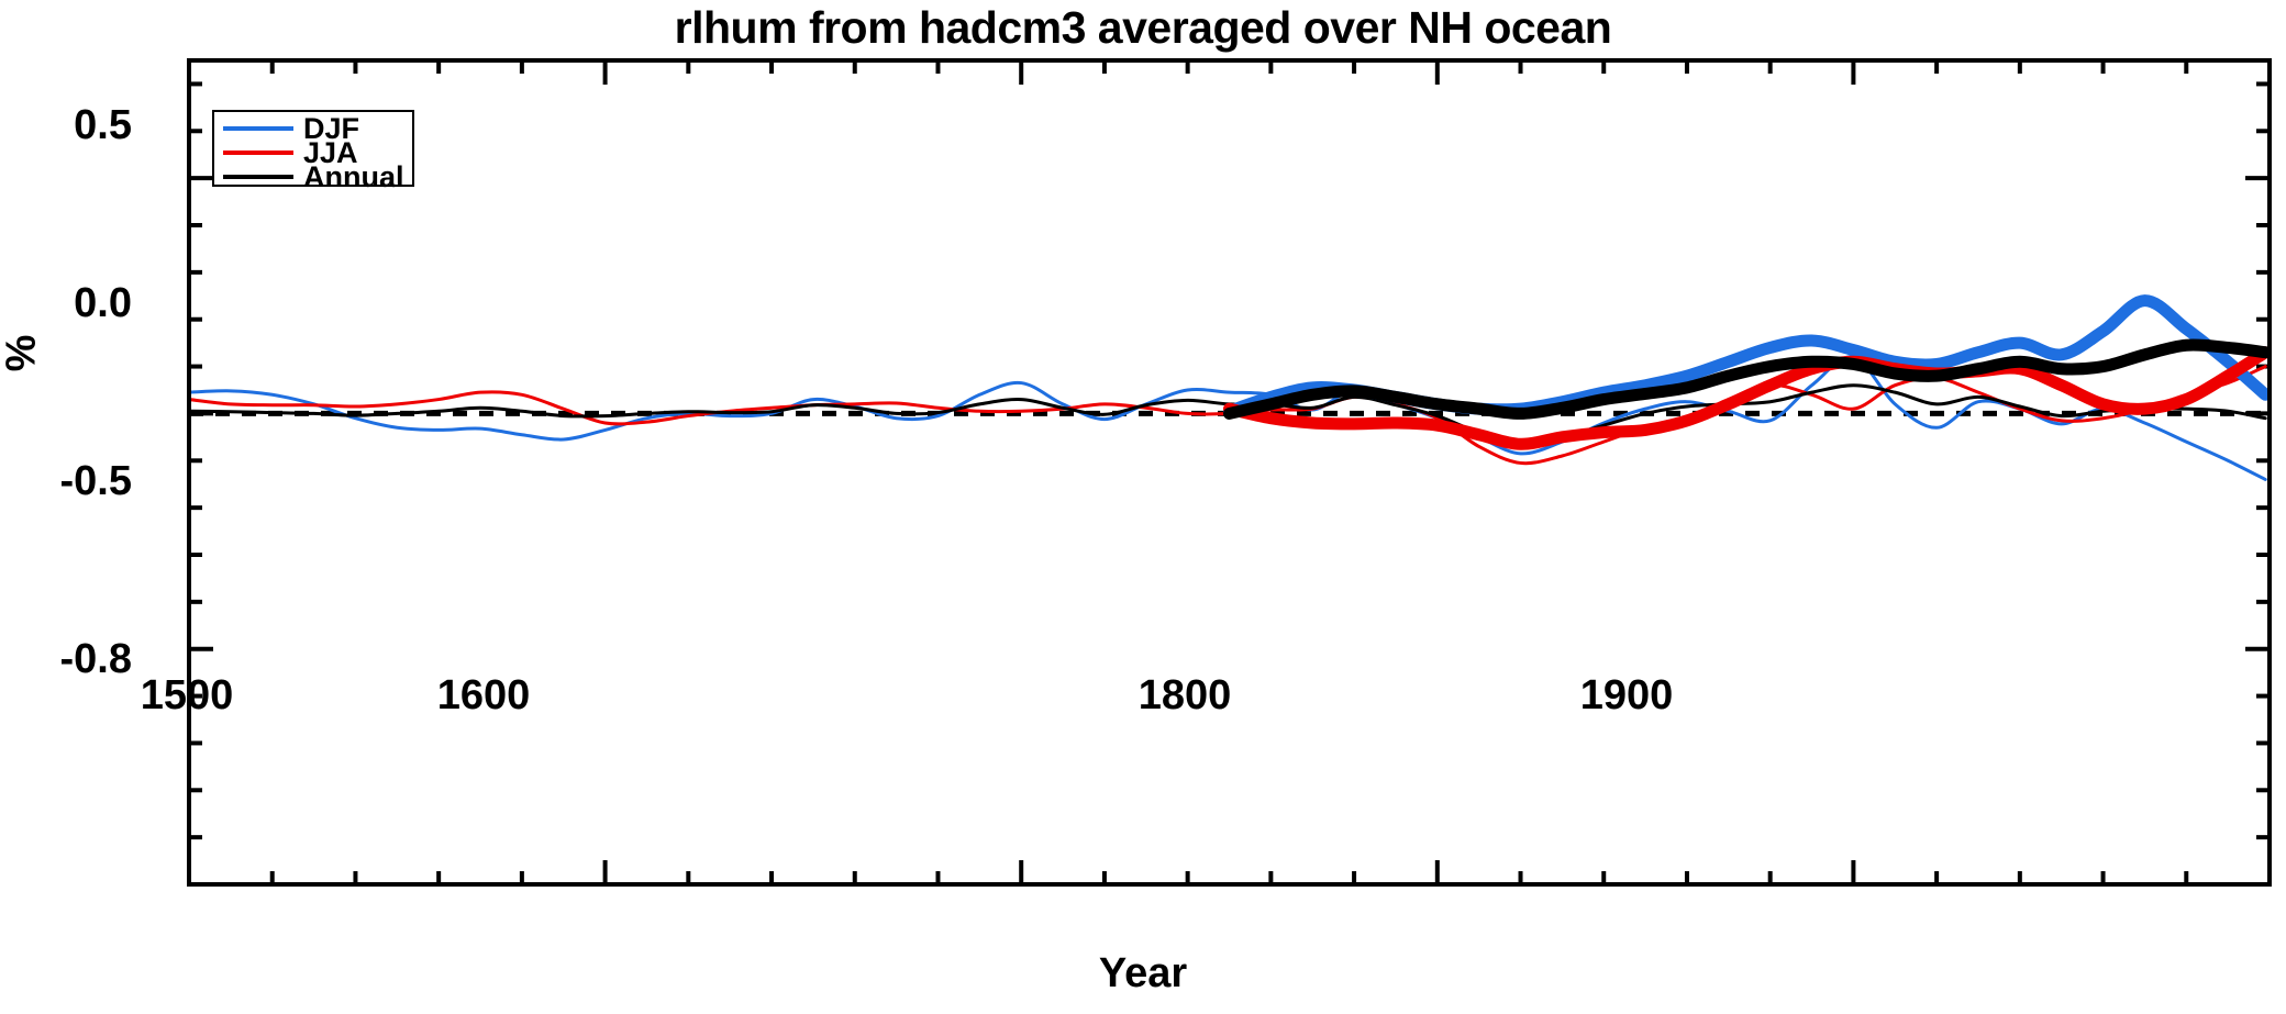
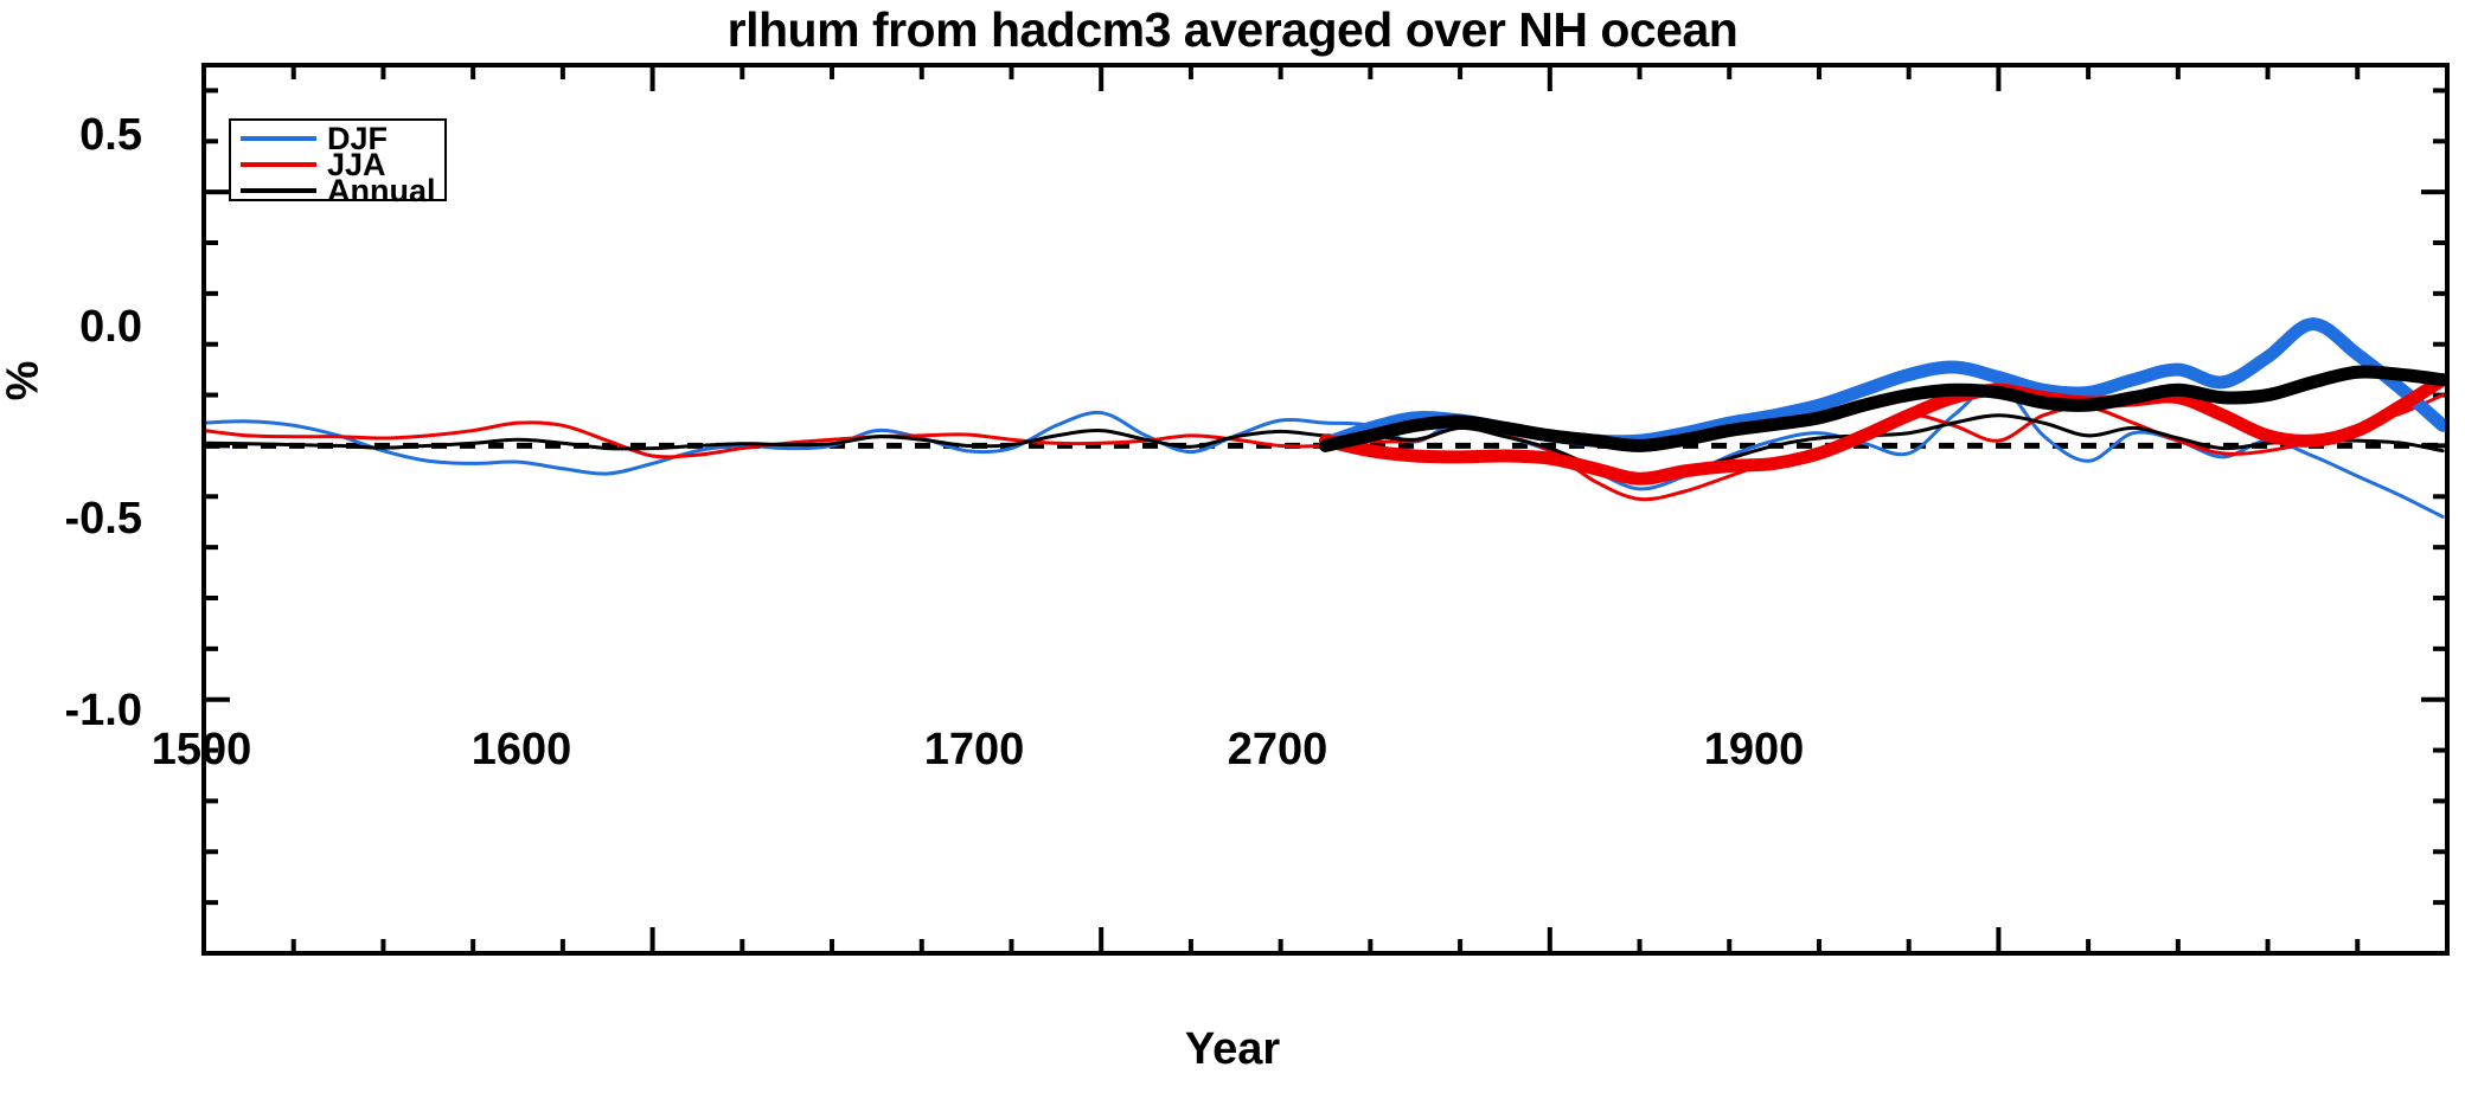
  rlhum from hadcm3 averaged over NH ocean
  0.5
  0.0
  -0.5
- -0.8
+ -1.0
  1500
  1600
+ 1700
- 1800
+ 2700
  1900
  Year
  DJF
  JJA
  Annual
